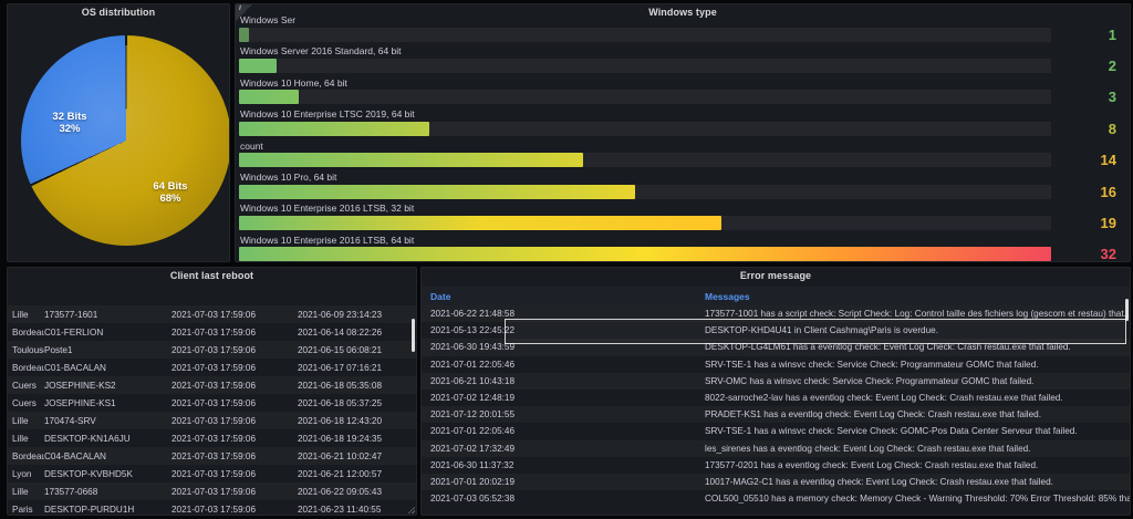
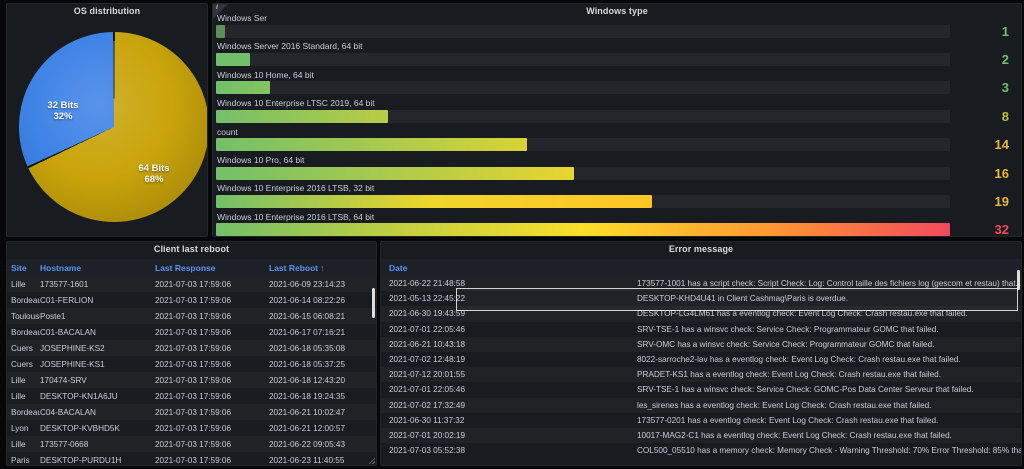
  OS distribution
  32 Bits
  32%
  64 Bits
  68%
  Windows type
  ndows Ser
  1
  Windows Server 2016 Standard, 64 bit
  2
  Windows 10 Home, 64 bit
  3
  Windows 10 Enterprise LTSC 2019, 64 bit
  8
  count
  14
  Windows 10 Pro, 64 bit
  16
  Windows 10 Enterprise 2016 LTSB, 32 bit
  19
  Windows 10 Enterprise 2016 LTSB, 64 bit
  32
  Client last reboot
+ Site
+ Hostname
+ Last Response
+ Last Reboot ↑
  Lille
  173577-1601
  2021-07-03 17:59:06
  2021-06-09 23:14:23
  Bordeau
  C01-FERLION
  2021-07-03 17:59:06
  2021-06-14 08:22:26
  Toulous
  Poste1
  2021-07-03 17:59:06
  2021-06-15 06:08:21
  Bordeau
  C01-BACALAN
  2021-07-03 17:59:06
  2021-06-17 07:16:21
  Cuers
  JOSEPHINE-KS2
  2021-07-03 17:59:06
  2021-06-18 05:35:08
  Cuers
  JOSEPHINE-KS1
  2021-07-03 17:59:06
  2021-06-18 05:37:25
  Lille
  170474-SRV
  2021-07-03 17:59:06
  2021-06-18 12:43:20
  Lille
  DESKTOP-KN1A6JU
  2021-07-03 17:59:06
  2021-06-18 19:24:35
  Bordeau
  C04-BACALAN
  2021-07-03 17:59:06
  2021-06-21 10:02:47
  Lyon
  DESKTOP-KVBHD5K
  2021-07-03 17:59:06
  2021-06-21 12:00:57
  Lille
  173577-0668
  2021-07-03 17:59:06
  2021-06-22 09:05:43
  Paris
  DESKTOP-PURDU1H
  2021-07-03 17:59:06
  2021-06-23 11:40:55
  Error message
  Date
- Messages
  2021-06-22 21:48:58
  173577-1001 has a script check: Script Check: Log: Control taille des fichiers log (gescom et restau) that..
  2021-05-13 22:45:22
  DESKTOP-KHD4U41 in Client Cashmag\Paris is overdue.
  2021-06-30 19:43:59
  DESKTOP-LG4LM61 has a eventlog check: Event Log Check: Crash restau.exe that failed.
  2021-07-01 22:05:46
  SRV-TSE-1 has a winsvc check: Service Check: Programmateur GOMC that failed.
  2021-06-21 10:43:18
  SRV-OMC has a winsvc check: Service Check: Programmateur GOMC that failed.
  2021-07-02 12:48:19
  8022-sarroche2-lav has a eventlog check: Event Log Check: Crash restau.exe that failed.
  2021-07-12 20:01:55
  PRADET-KS1 has a eventlog check: Event Log Check: Crash restau.exe that failed.
  2021-07-01 22:05:46
  SRV-TSE-1 has a winsvc check: Service Check: GOMC-Pos Data Center Serveur that failed.
  2021-07-02 17:32:49
  les_sirenes has a eventlog check: Event Log Check: Crash restau.exe that failed.
  2021-06-30 11:37:32
  173577-0201 has a eventlog check: Event Log Check: Crash restau.exe that failed.
  2021-07-01 20:02:19
  10017-MAG2-C1 has a eventlog check: Event Log Check: Crash restau.exe that failed.
  2021-07-03 05:52:38
  COL500_05510 has a memory check: Memory Check - Warning Threshold: 70% Error Threshold: 85% tha
